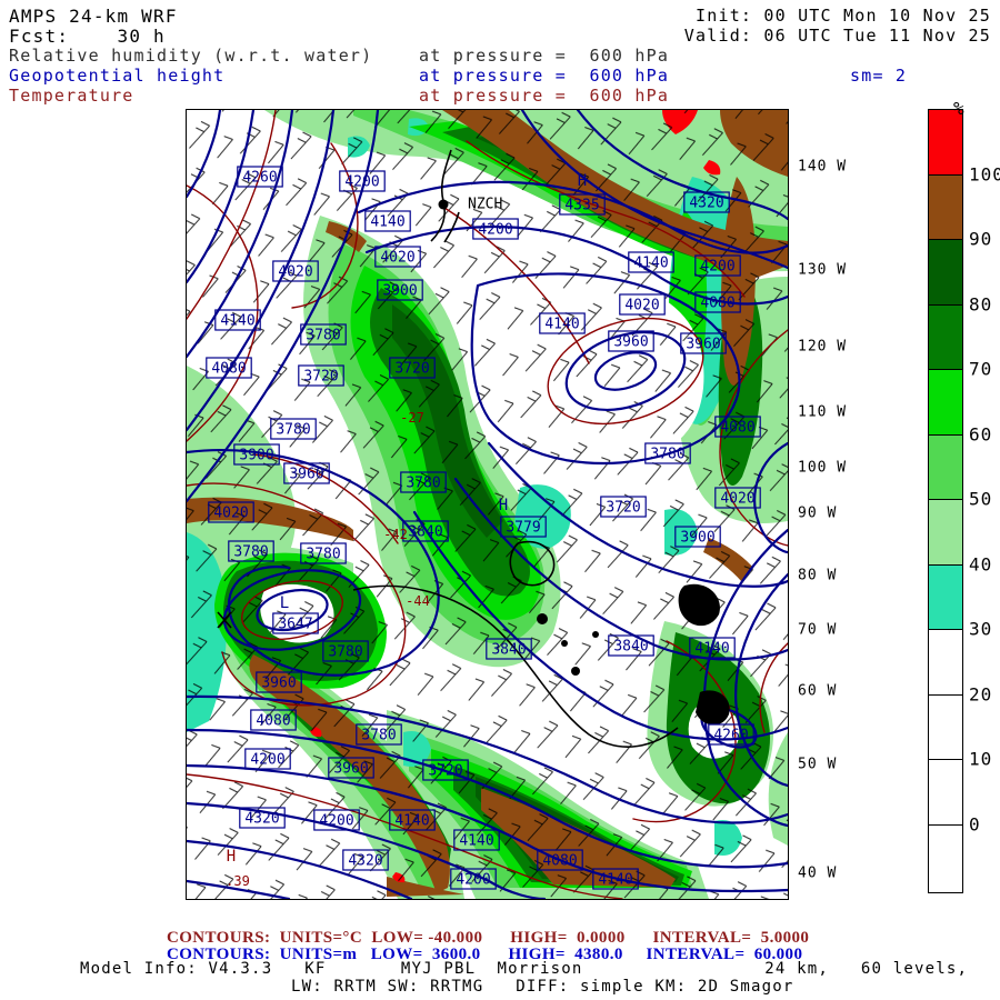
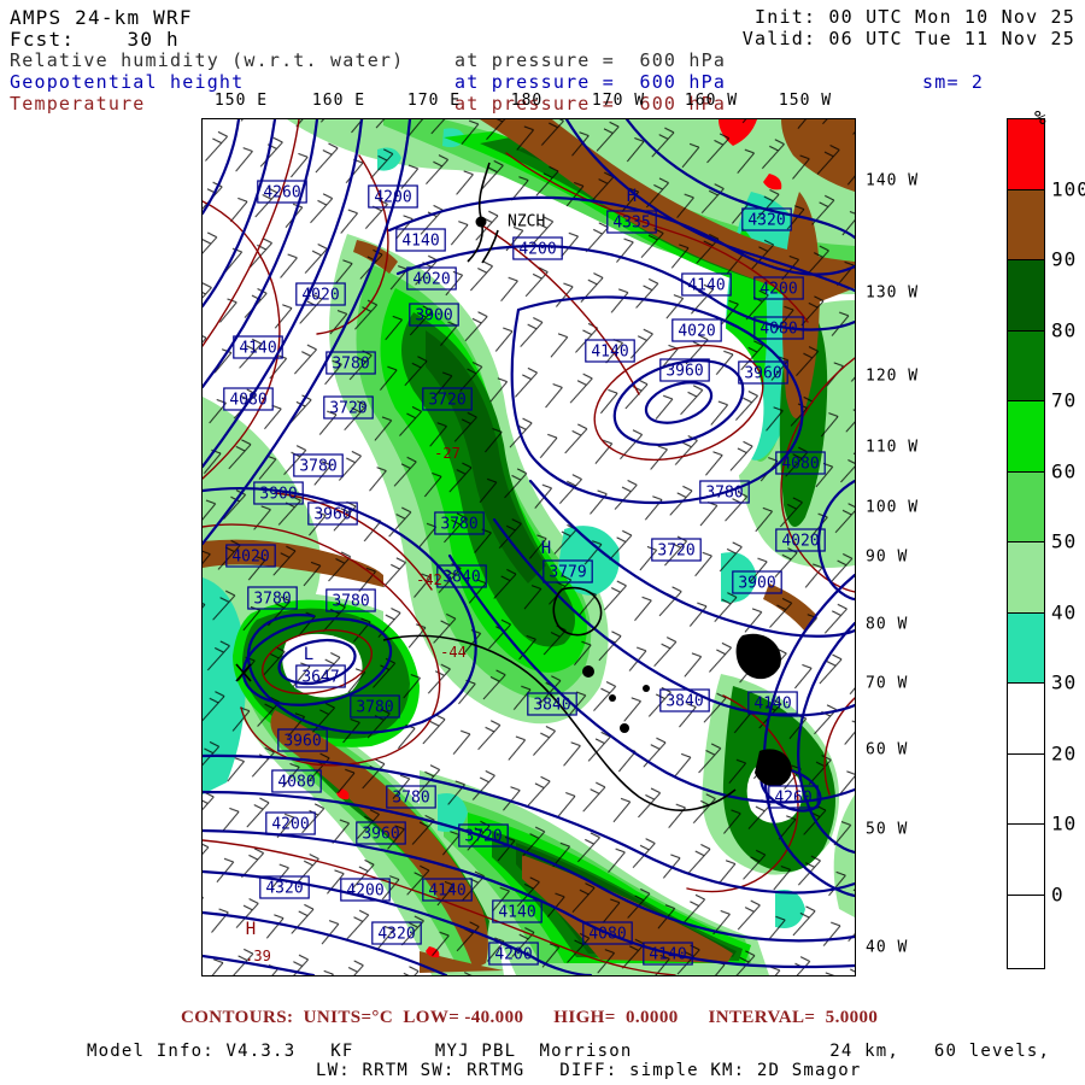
  AMPS 24-km WRF
  Fcst: 30 h
  Init: 00 UTC Mon 10 Nov 25
  Valid: 06 UTC Tue 11 Nov 25
  Relative humidity (w.r.t. water)
  at pressure = 600 hPa
  Geopotential height
  at pressure = 600 hPa
  sm= 2
  Temperature
  at pressure = 600 hPa
+ 150 E
+ 160 E
+ 170 E
+ 180
+ 170 W
+ 160 W
+ 150 W
  140 W
  130 W
  120 W
  110 W
  100 W
  90 W
  80 W
  70 W
  60 W
  50 W
  40 W
  4260
  4200
  4140
  4020
  4020
  3900
  4140
  4335
  4320
  4200
  4140
  4200
  4020
  4080
  3960
  3960
  4140
  3780
  4080
  3720
  3720
  3780
  3900
  3960
  3780
  3780
  4080
  4020
  3779
  3720
  3900
  3840
  4020
  3780
  3780
  3647
  3780
  3960
  4080
  4200
  3780
  3960
  3720
  3840
  4140
  3840
  4260
  4320
  4200
  4140
  4320
  4140
  4200
  4080
  4140
  H
  H
  L
  H
  -27
  -42
  -44
  .39
  NZCH
  100
  90
  80
  70
  60
  50
  40
  30
  20
  10
  0
  %
  CONTOURS: UNITS=°C LOW= -40.000 HIGH= 0.0000 INTERVAL= 5.0000
- CONTOURS: UNITS=m LOW= 3600.0 HIGH= 4380.0 INTERVAL= 60.000
  Model Info: V4.3.3 KF MYJ PBL Morrison 24 km, 60 levels,
  LW: RRTM SW: RRTMG DIFF: simple KM: 2D Smagor
